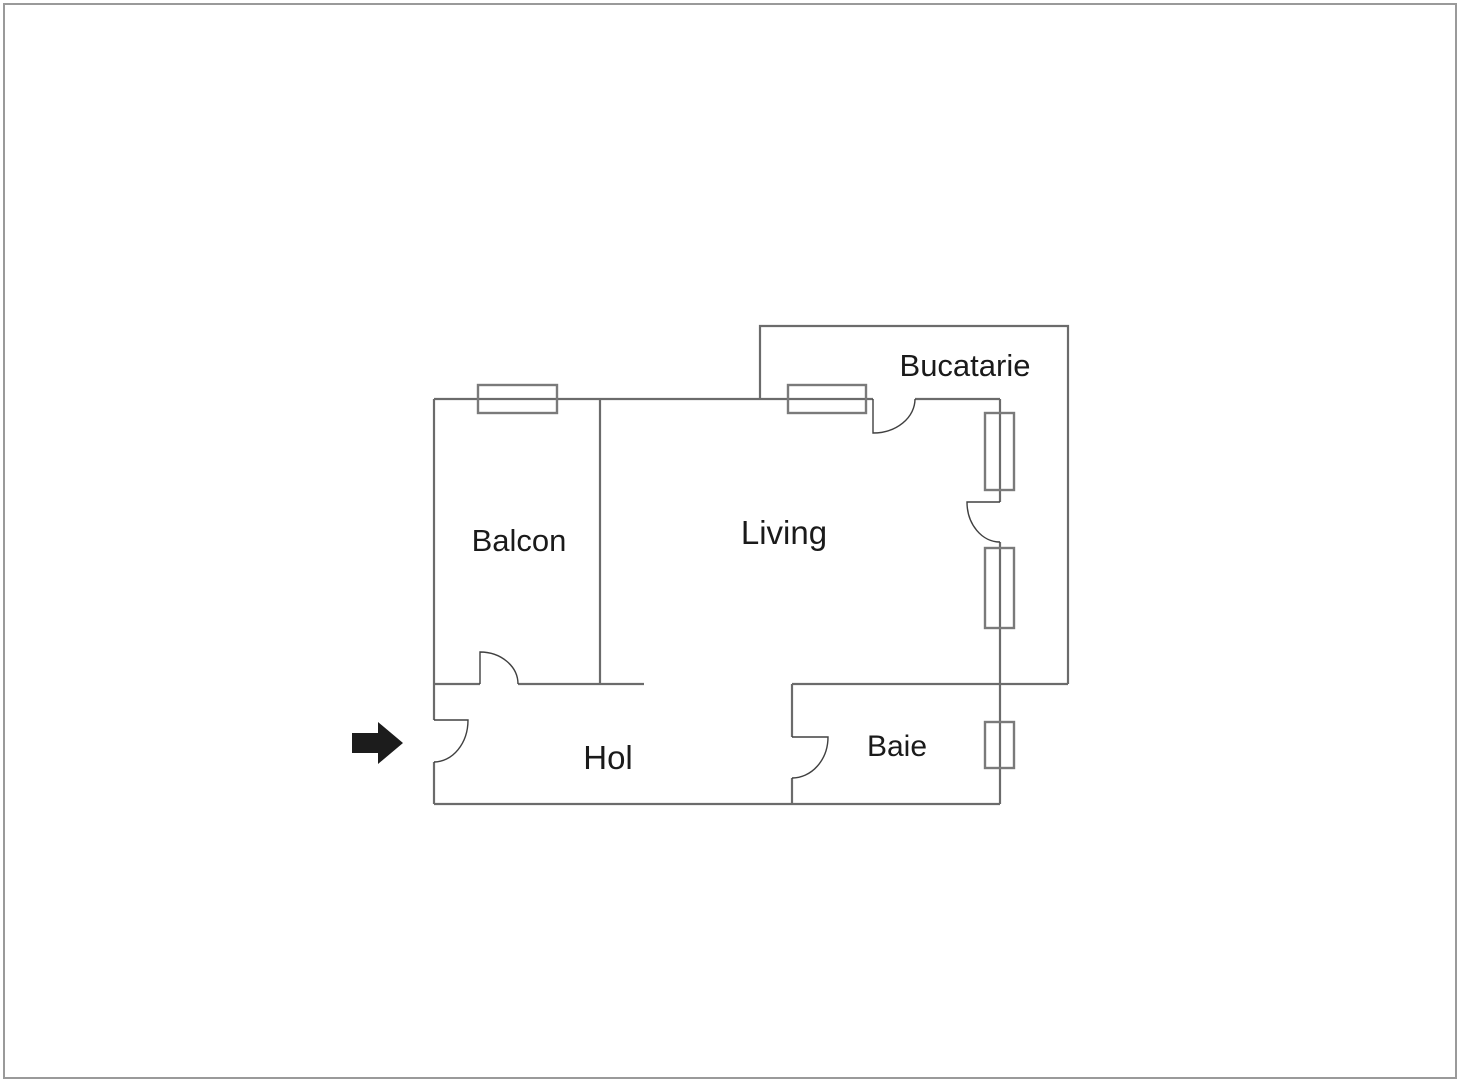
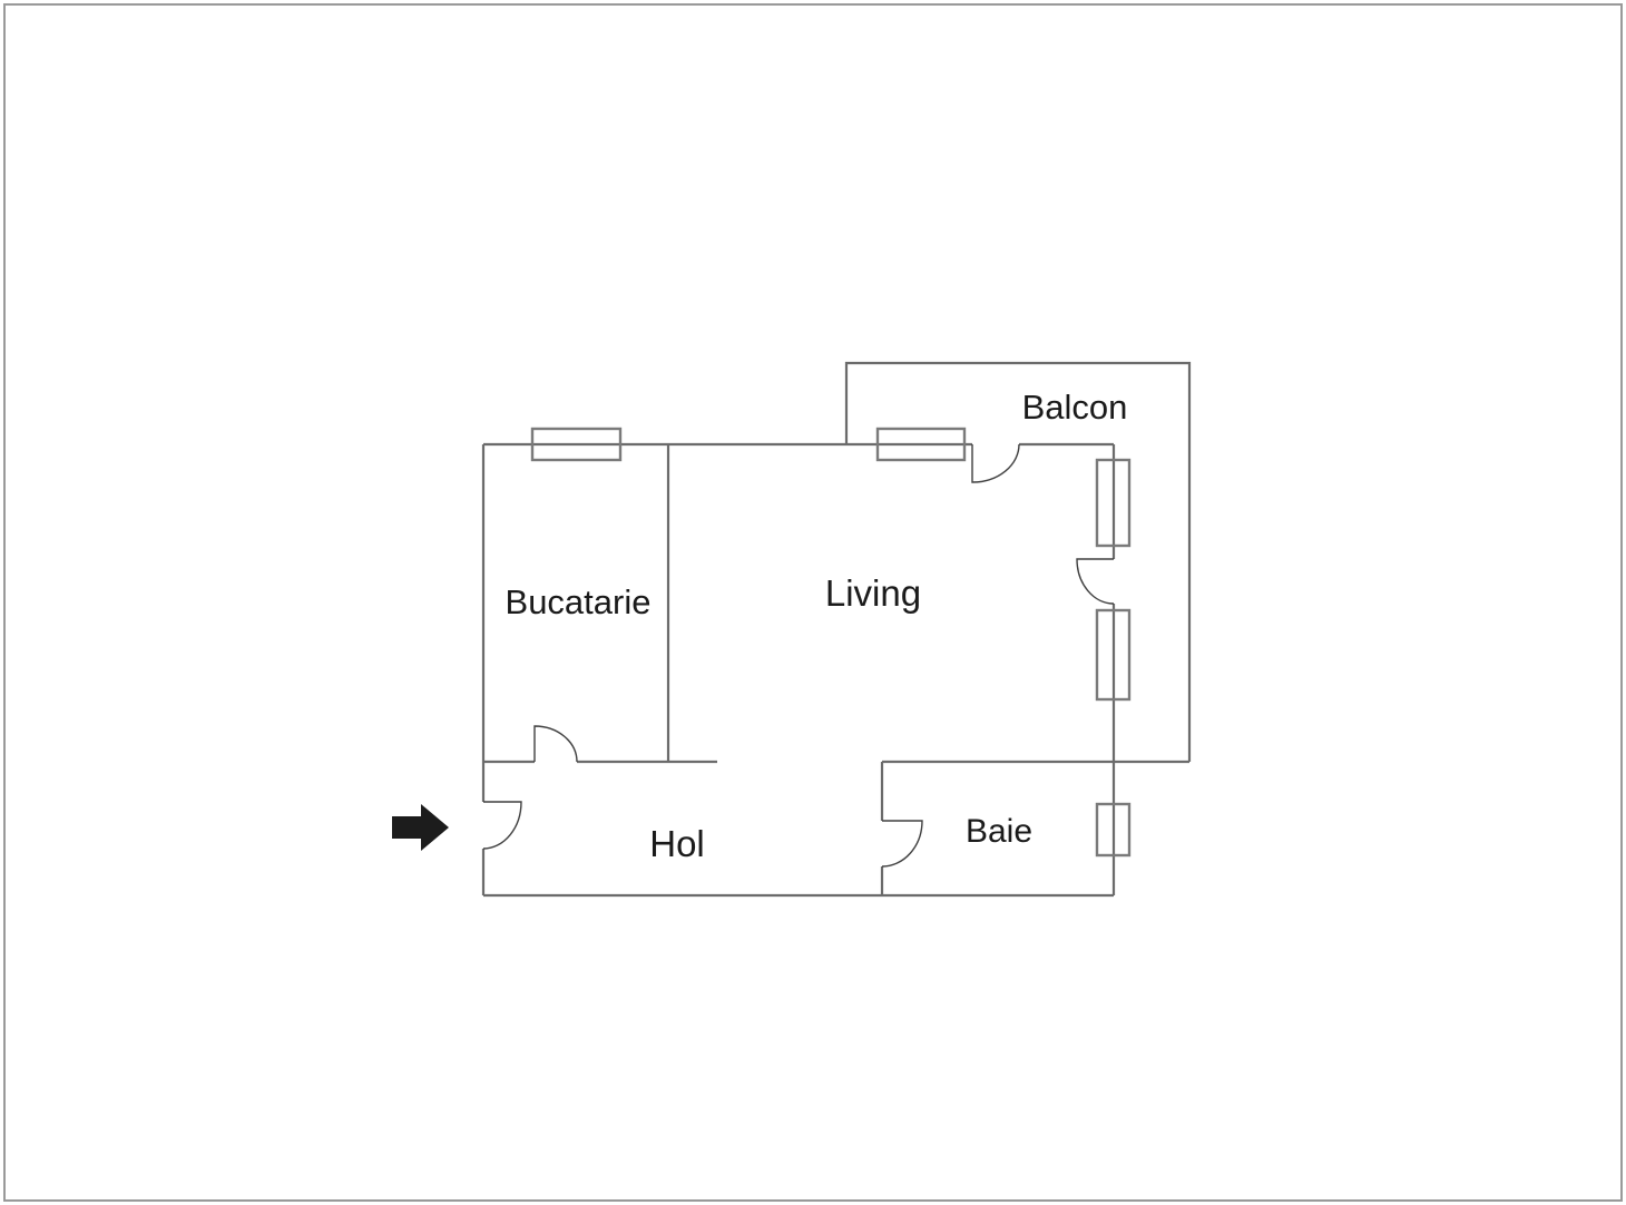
- Balcon
+ Bucatarie
  Living
- Bucatarie
+ Balcon
  Hol
  Baie
